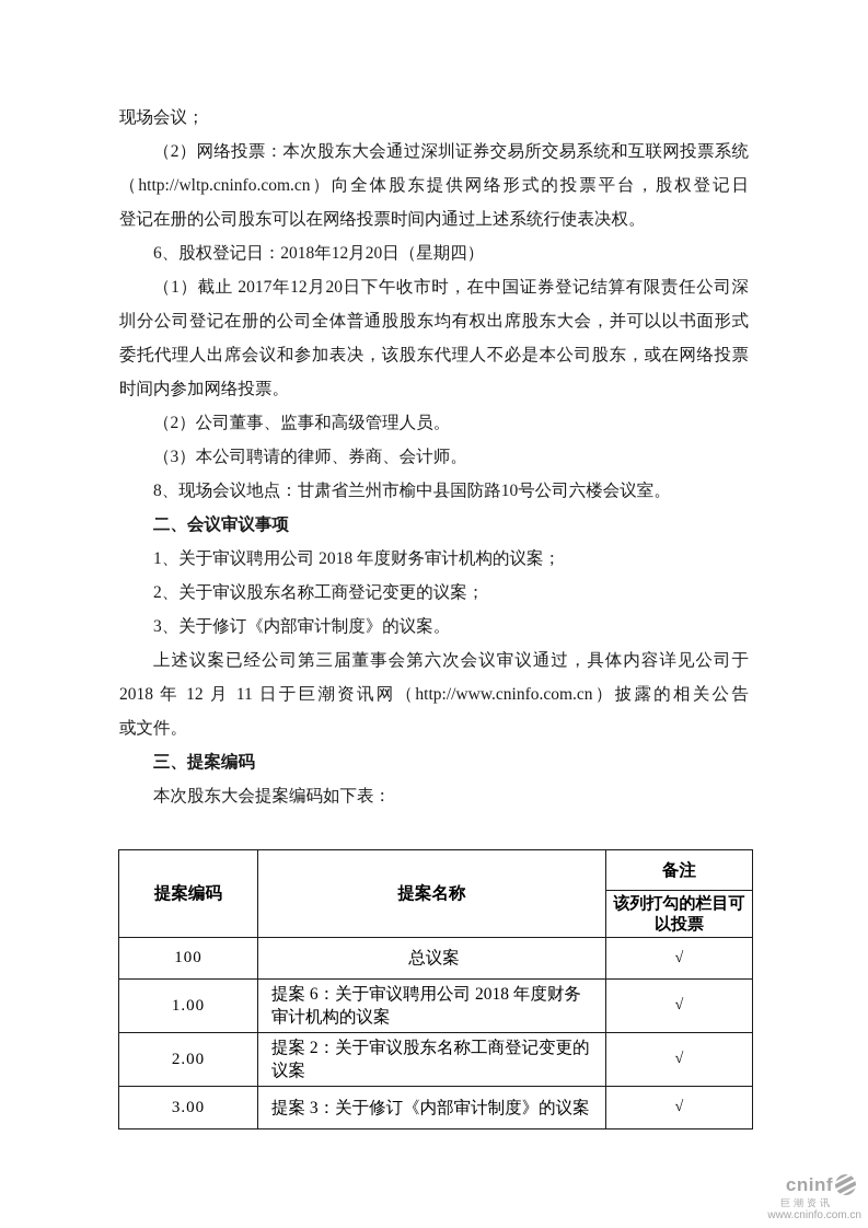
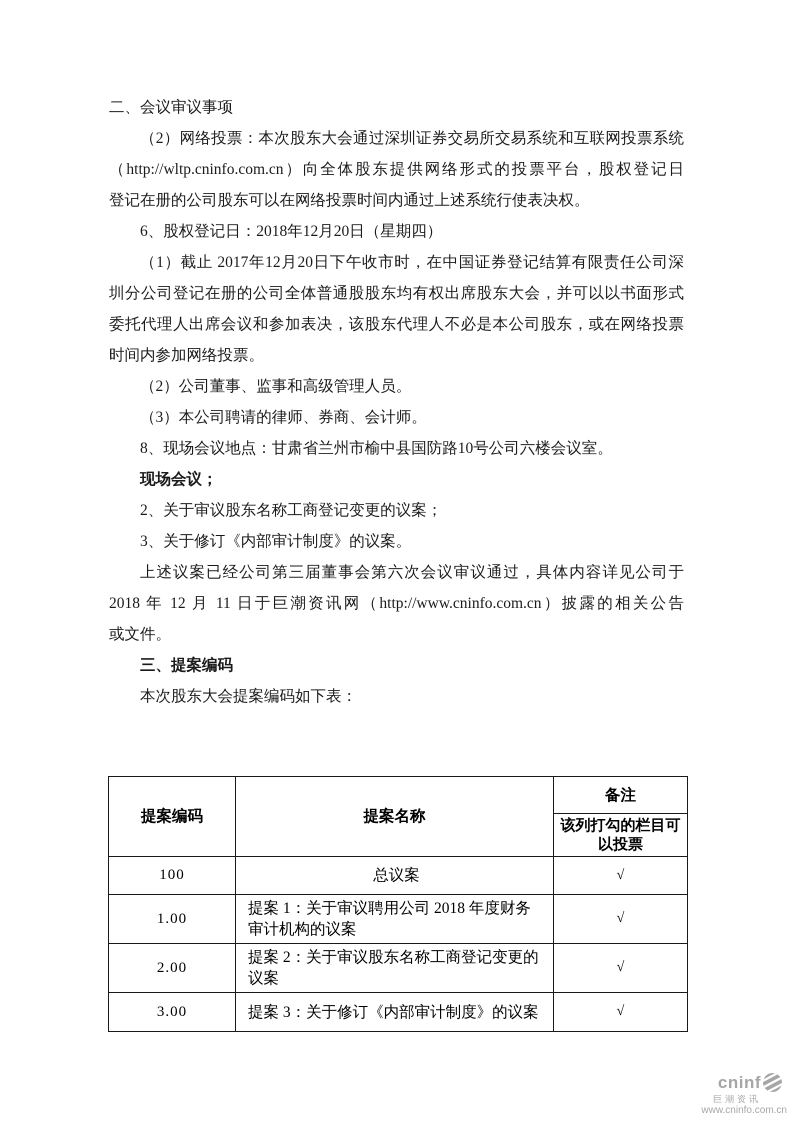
- 现场会议；
+ 二、会议审议事项
  （2）网络投票：本次股东大会通过深圳证券交易所交易系统和互联网投票系统
  （http://wltp.cninfo.com.cn）向全体股东提供网络形式的投票平台，股权登记日
  登记在册的公司股东可以在网络投票时间内通过上述系统行使表决权。
  6、股权登记日：2018年12月20日（星期四）
  （1）截止 2017年12月20日下午收市时，在中国证券登记结算有限责任公司深
  圳分公司登记在册的公司全体普通股股东均有权出席股东大会，并可以以书面形式
  委托代理人出席会议和参加表决，该股东代理人不必是本公司股东，或在网络投票
  时间内参加网络投票。
  （2）公司董事、监事和高级管理人员。
  （3）本公司聘请的律师、券商、会计师。
  8、现场会议地点：甘肃省兰州市榆中县国防路10号公司六楼会议室。
- 二、会议审议事项
+ 现场会议；
- 1、关于审议聘用公司 2018 年度财务审计机构的议案；
  2、关于审议股东名称工商登记变更的议案；
  3、关于修订《内部审计制度》的议案。
  上述议案已经公司第三届董事会第六次会议审议通过，具体内容详见公司于
  2018 年 12 月 11 日于巨潮资讯网（http://www.cninfo.com.cn）披露的相关公告
  或文件。
  三、提案编码
  本次股东大会提案编码如下表：
  提案编码	提案名称	备注
  该列打勾的栏目可以投票
  100	总议案	√
- 1.00	提案 6：关于审议聘用公司 2018 年度财务审计机构的议案	√
+ 1.00	提案 1：关于审议聘用公司 2018 年度财务审计机构的议案	√
  2.00	提案 2：关于审议股东名称工商登记变更的议案	√
  3.00	提案 3：关于修订《内部审计制度》的议案	√
  cninf
  巨潮资讯
  www.cninfo.com.cn
